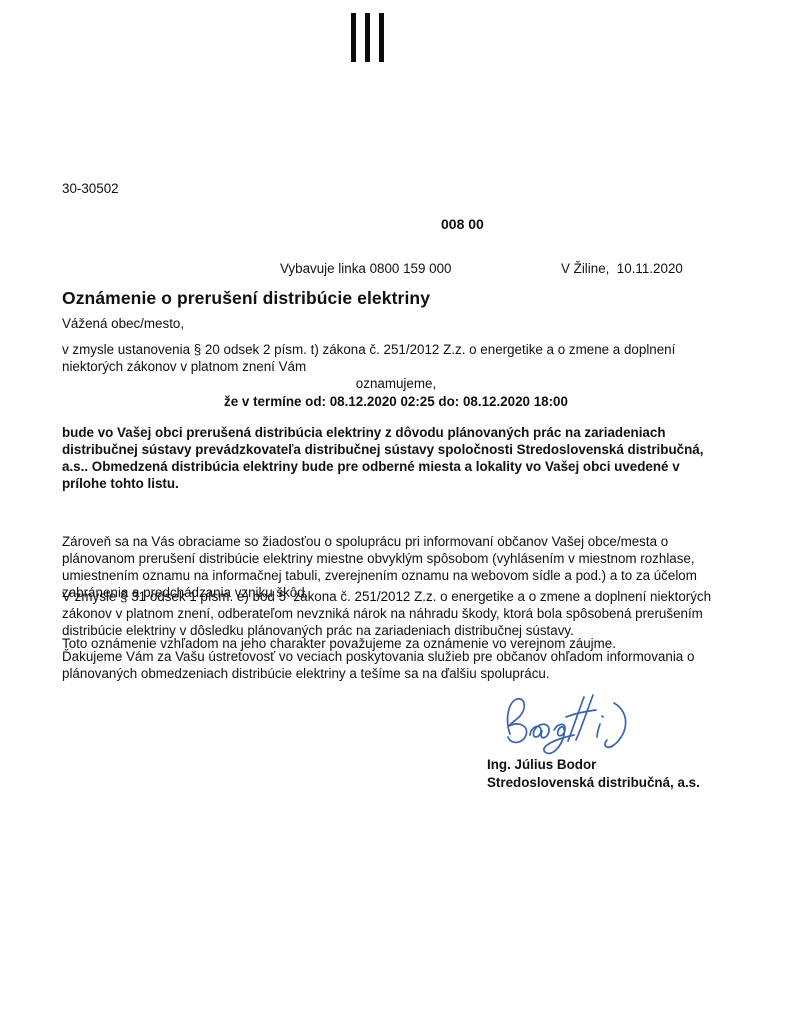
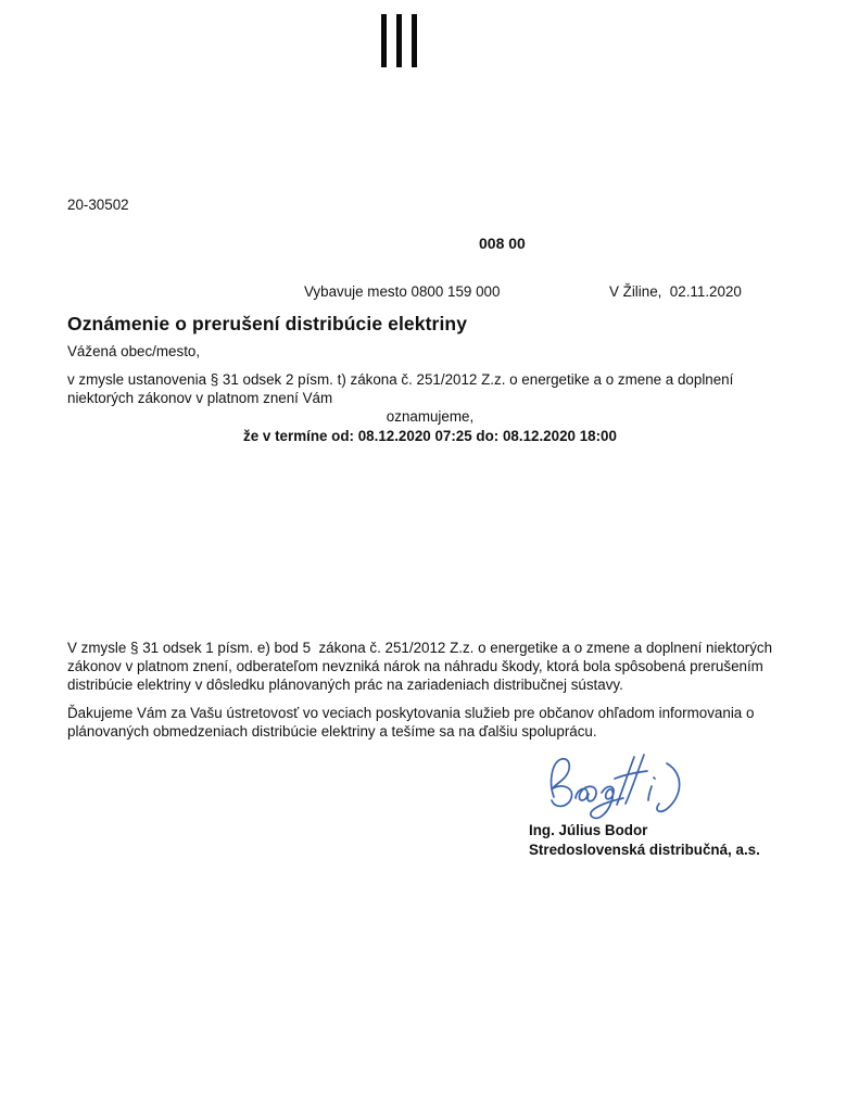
- 30-30502
+ 20-30502
  008 00
- Vybavuje linka 0800 159 000
+ Vybavuje mesto 0800 159 000
- V Žiline, 10.11.2020
+ V Žiline, 02.11.2020
  Oznámenie o prerušení distribúcie elektriny
  Vážená obec/mesto,
- v zmysle ustanovenia § 20 odsek 2 písm. t) zákona č. 251/2012 Z.z. o energetike a o zmene a doplnení niektorých zákonov v platnom znení Vám
+ v zmysle ustanovenia § 31 odsek 2 písm. t) zákona č. 251/2012 Z.z. o energetike a o zmene a doplnení niektorých zákonov v platnom znení Vám
  oznamujeme,
- že v termíne od: 08.12.2020 02:25 do: 08.12.2020 18:00
+ že v termíne od: 08.12.2020 07:25 do: 08.12.2020 18:00
- bude vo Vašej obci prerušená distribúcia elektriny z dôvodu plánovaných prác na zariadeniach distribučnej sústavy prevádzkovateľa distribučnej sústavy spoločnosti Stredoslovenská distribučná, a.s.. Obmedzená distribúcia elektriny bude pre odberné miesta a lokality vo Vašej obci uvedené v prílohe tohto listu.
- Zároveň sa na Vás obraciame so žiadosťou o spoluprácu pri informovaní občanov Vašej obce/mesta o plánovanom prerušení distribúcie elektriny miestne obvyklým spôsobom (vyhlásením v miestnom rozhlase, umiestnením oznamu na informačnej tabuli, zverejnením oznamu na webovom sídle a pod.) a to za účelom zabránenia a predchádzania vzniku škôd.
- Toto oznámenie vzhľadom na jeho charakter považujeme za oznámenie vo verejnom záujme.
  V zmysle § 31 odsek 1 písm. e) bod 5 zákona č. 251/2012 Z.z. o energetike a o zmene a doplnení niektorých zákonov v platnom znení, odberateľom nevzniká nárok na náhradu škody, ktorá bola spôsobená prerušením distribúcie elektriny v dôsledku plánovaných prác na zariadeniach distribučnej sústavy.
  Ďakujeme Vám za Vašu ústretovosť vo veciach poskytovania služieb pre občanov ohľadom informovania o plánovaných obmedzeniach distribúcie elektriny a tešíme sa na ďalšiu spoluprácu.
  Ing. Július Bodor
  Stredoslovenská distribučná, a.s.
